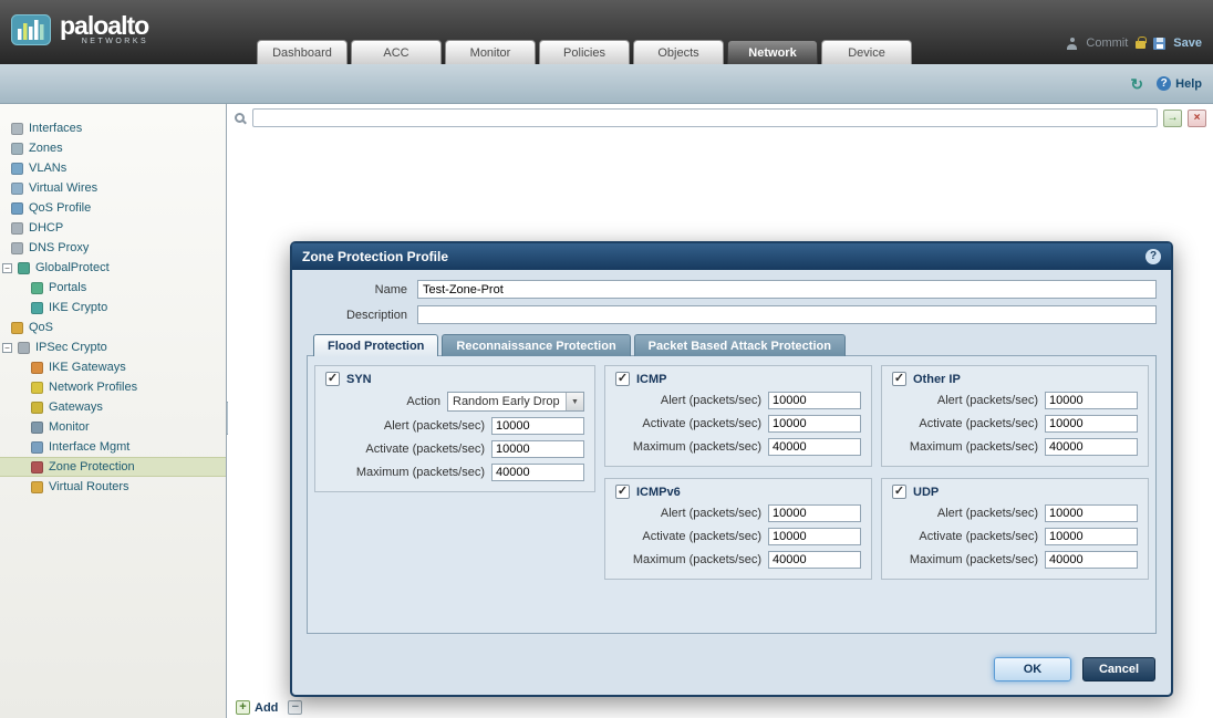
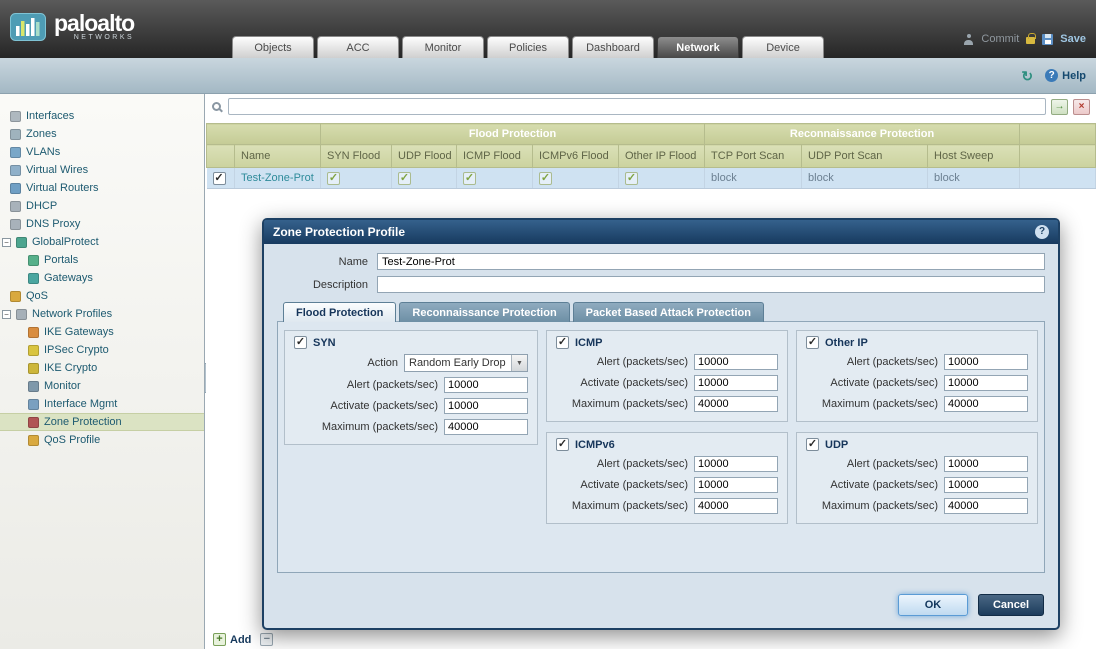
  paloalto
- Dashboard
+ Objects
  ACC
  Monitor
  Policies
- Objects
+ Dashboard
  Network
  Device
  Commit
  Save
  ↻
  ?
  Help
  Interfaces
  Zones
  VLANs
  Virtual Wires
- QoS Profile
+ Virtual Routers
  DHCP
  DNS Proxy
  −
  GlobalProtect
  Portals
- IKE Crypto
+ Gateways
  QoS
  −
- IPSec Crypto
+ Network Profiles
  IKE Gateways
- Network Profiles
+ IPSec Crypto
- Gateways
+ IKE Crypto
  Monitor
  Interface Mgmt
  Zone Protection
- Virtual Routers
+ QoS Profile
  →
  ×
+ 	Flood Protection	Reconnaissance Protection
+ 	Name	SYN Flood	UDP Flood	ICMP Flood	ICMPv6 Flood	Other IP Flood	TCP Port Scan	UDP Port Scan	Host Sweep
+ ✓	Test-Zone-Prot	✓	✓	✓	✓	✓	block	block	block
  +
  Add
  −
  Zone Protection Profile
  ?
  Name
  Test-Zone-Prot
  Description
  Flood Protection
  Reconnaissance Protection
  Packet Based Attack Protection
  ✓
  SYN
  Action
  Random Early Drop
  Alert (packets/sec)
  10000
  Activate (packets/sec)
  10000
  Maximum (packets/sec)
  40000
  ✓
  ICMP
  Alert (packets/sec)
  10000
  Activate (packets/sec)
  10000
  Maximum (packets/sec)
  40000
  ✓
  ICMPv6
  Alert (packets/sec)
  10000
  Activate (packets/sec)
  10000
  Maximum (packets/sec)
  40000
  ✓
  Other IP
  Alert (packets/sec)
  10000
  Activate (packets/sec)
  10000
  Maximum (packets/sec)
  40000
  ✓
  UDP
  Alert (packets/sec)
  10000
  Activate (packets/sec)
  10000
  Maximum (packets/sec)
  40000
  OK
  Cancel
